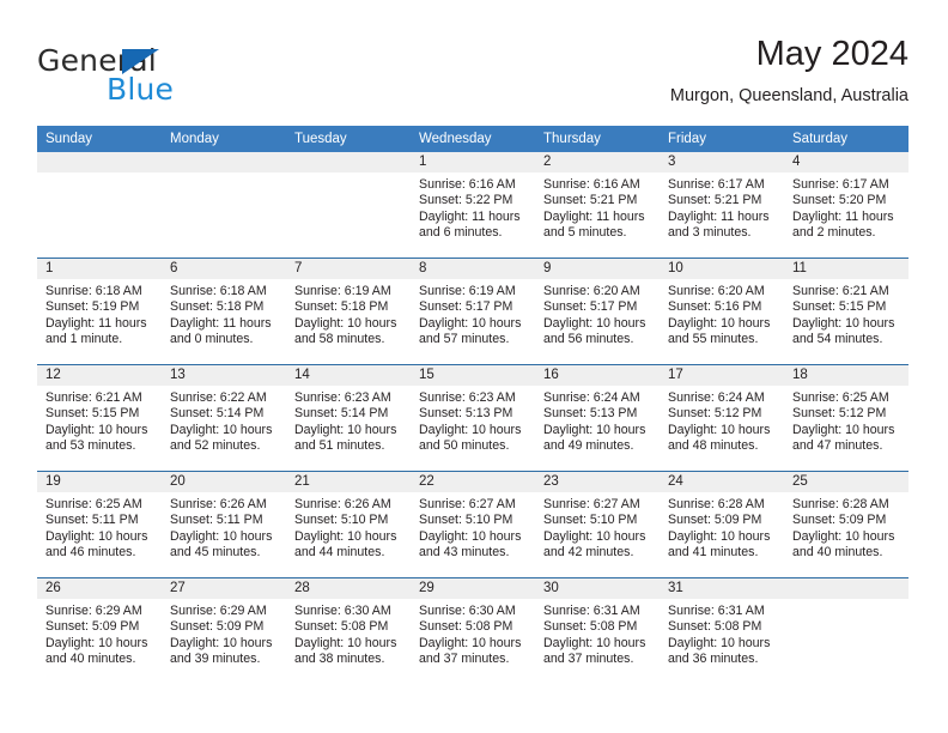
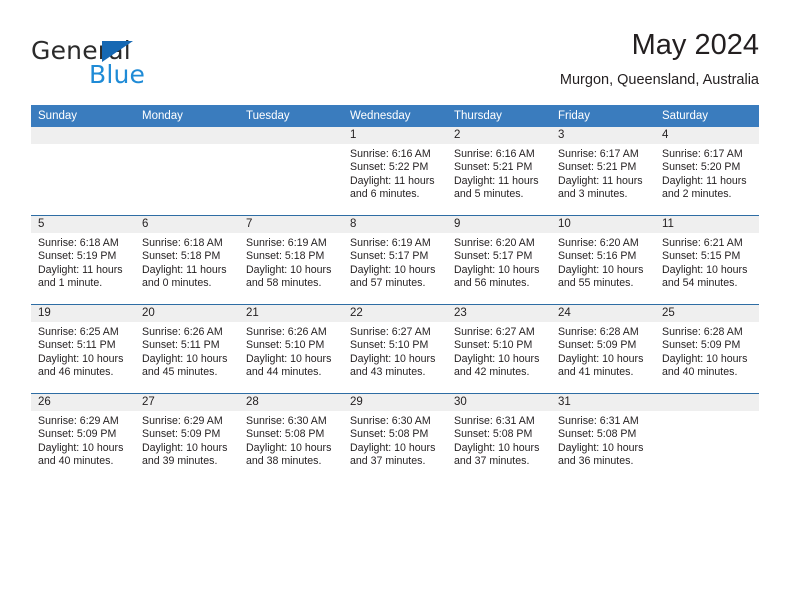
  General
  Blue
  May 2024
  Murgon, Queensland, Australia
  Sunday	Monday	Tuesday	Wednesday	Thursday	Friday	Saturday
  			1Sunrise: 6:16 AMSunset: 5:22 PMDaylight: 11 hoursand 6 minutes.	2Sunrise: 6:16 AMSunset: 5:21 PMDaylight: 11 hoursand 5 minutes.	3Sunrise: 6:17 AMSunset: 5:21 PMDaylight: 11 hoursand 3 minutes.	4Sunrise: 6:17 AMSunset: 5:20 PMDaylight: 11 hoursand 2 minutes.
- 1Sunrise: 6:18 AMSunset: 5:19 PMDaylight: 11 hoursand 1 minute.	6Sunrise: 6:18 AMSunset: 5:18 PMDaylight: 11 hoursand 0 minutes.	7Sunrise: 6:19 AMSunset: 5:18 PMDaylight: 10 hoursand 58 minutes.	8Sunrise: 6:19 AMSunset: 5:17 PMDaylight: 10 hoursand 57 minutes.	9Sunrise: 6:20 AMSunset: 5:17 PMDaylight: 10 hoursand 56 minutes.	10Sunrise: 6:20 AMSunset: 5:16 PMDaylight: 10 hoursand 55 minutes.	11Sunrise: 6:21 AMSunset: 5:15 PMDaylight: 10 hoursand 54 minutes.
+ 5Sunrise: 6:18 AMSunset: 5:19 PMDaylight: 11 hoursand 1 minute.	6Sunrise: 6:18 AMSunset: 5:18 PMDaylight: 11 hoursand 0 minutes.	7Sunrise: 6:19 AMSunset: 5:18 PMDaylight: 10 hoursand 58 minutes.	8Sunrise: 6:19 AMSunset: 5:17 PMDaylight: 10 hoursand 57 minutes.	9Sunrise: 6:20 AMSunset: 5:17 PMDaylight: 10 hoursand 56 minutes.	10Sunrise: 6:20 AMSunset: 5:16 PMDaylight: 10 hoursand 55 minutes.	11Sunrise: 6:21 AMSunset: 5:15 PMDaylight: 10 hoursand 54 minutes.
- 12Sunrise: 6:21 AMSunset: 5:15 PMDaylight: 10 hoursand 53 minutes.	13Sunrise: 6:22 AMSunset: 5:14 PMDaylight: 10 hoursand 52 minutes.	14Sunrise: 6:23 AMSunset: 5:14 PMDaylight: 10 hoursand 51 minutes.	15Sunrise: 6:23 AMSunset: 5:13 PMDaylight: 10 hoursand 50 minutes.	16Sunrise: 6:24 AMSunset: 5:13 PMDaylight: 10 hoursand 49 minutes.	17Sunrise: 6:24 AMSunset: 5:12 PMDaylight: 10 hoursand 48 minutes.	18Sunrise: 6:25 AMSunset: 5:12 PMDaylight: 10 hoursand 47 minutes.
  19Sunrise: 6:25 AMSunset: 5:11 PMDaylight: 10 hoursand 46 minutes.	20Sunrise: 6:26 AMSunset: 5:11 PMDaylight: 10 hoursand 45 minutes.	21Sunrise: 6:26 AMSunset: 5:10 PMDaylight: 10 hoursand 44 minutes.	22Sunrise: 6:27 AMSunset: 5:10 PMDaylight: 10 hoursand 43 minutes.	23Sunrise: 6:27 AMSunset: 5:10 PMDaylight: 10 hoursand 42 minutes.	24Sunrise: 6:28 AMSunset: 5:09 PMDaylight: 10 hoursand 41 minutes.	25Sunrise: 6:28 AMSunset: 5:09 PMDaylight: 10 hoursand 40 minutes.
  26Sunrise: 6:29 AMSunset: 5:09 PMDaylight: 10 hoursand 40 minutes.	27Sunrise: 6:29 AMSunset: 5:09 PMDaylight: 10 hoursand 39 minutes.	28Sunrise: 6:30 AMSunset: 5:08 PMDaylight: 10 hoursand 38 minutes.	29Sunrise: 6:30 AMSunset: 5:08 PMDaylight: 10 hoursand 37 minutes.	30Sunrise: 6:31 AMSunset: 5:08 PMDaylight: 10 hoursand 37 minutes.	31Sunrise: 6:31 AMSunset: 5:08 PMDaylight: 10 hoursand 36 minutes.
